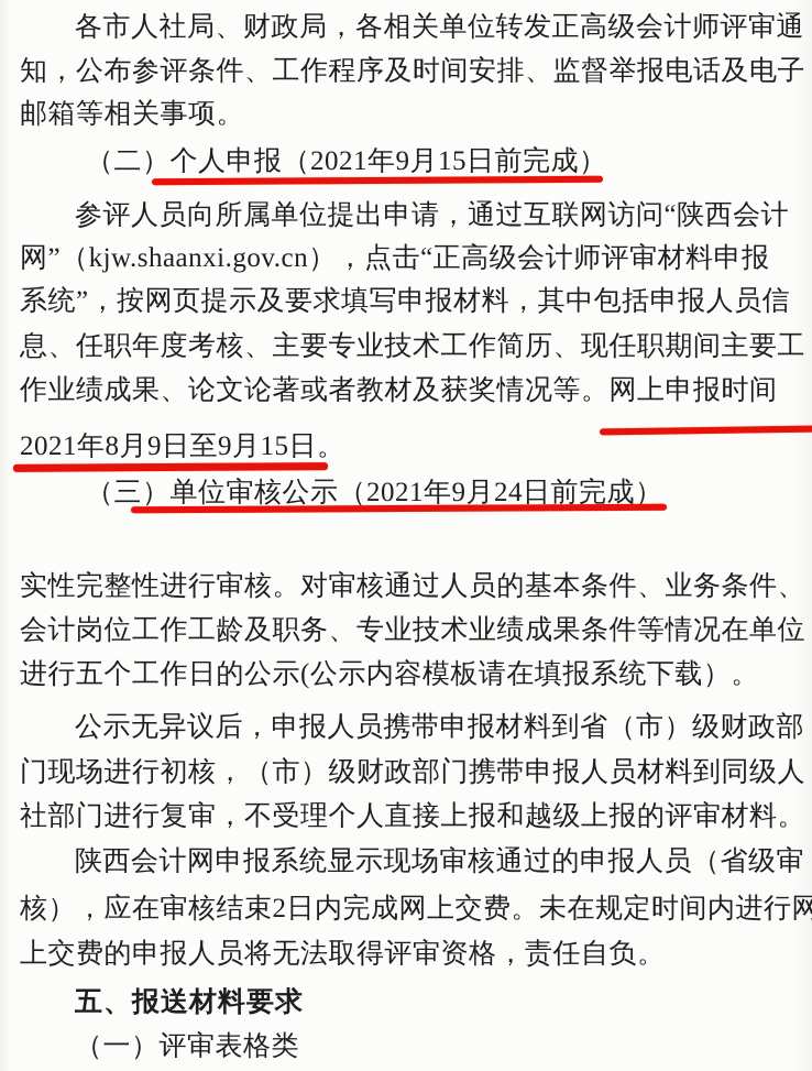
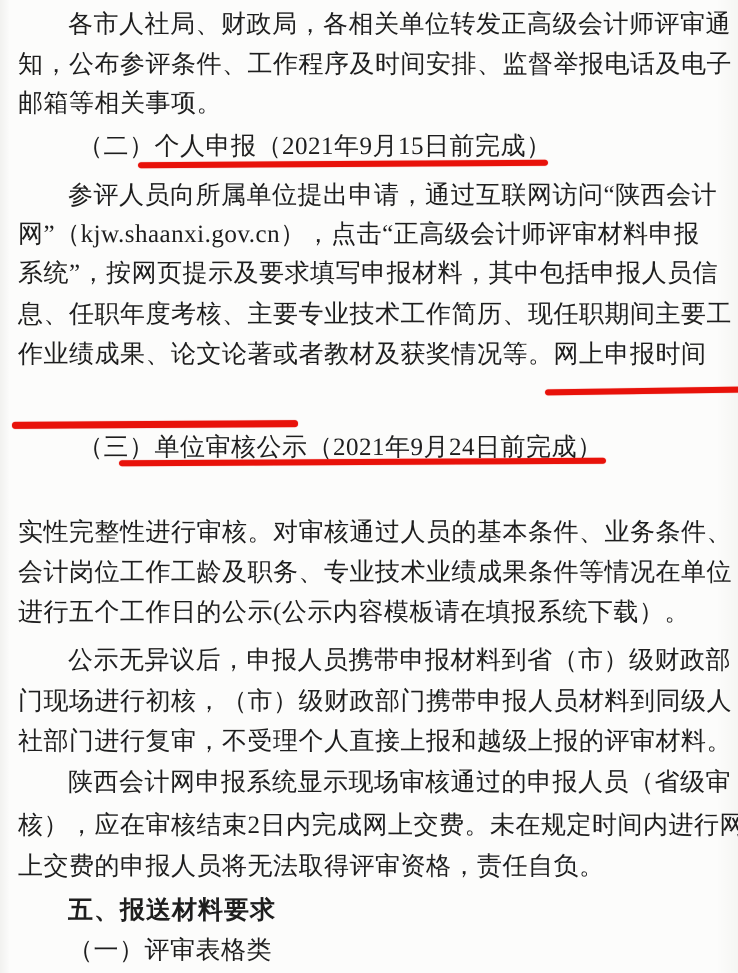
  各市人社局、财政局，各相关单位转发正高级会计师评审通
  知，公布参评条件、工作程序及时间安排、监督举报电话及电子
  邮箱等相关事项。
  （二）个人申报（2021年9月15日前完成）
  参评人员向所属单位提出申请，通过互联网访问“陕西会计
  网”（kjw.shaanxi.gov.cn），点击“正高级会计师评审材料申报
  系统”，按网页提示及要求填写申报材料，其中包括申报人员信
  息、任职年度考核、主要专业技术工作简历、现任职期间主要工
  作业绩成果、论文论著或者教材及获奖情况等。网上申报时间
- 2021年8月9日至9月15日。
  （三）单位审核公示（2021年9月24日前完成）
  实性完整性进行审核。对审核通过人员的基本条件、业务条件、
  会计岗位工作工龄及职务、专业技术业绩成果条件等情况在单位
  进行五个工作日的公示(公示内容模板请在填报系统下载）。
  公示无异议后，申报人员携带申报材料到省（市）级财政部
  门现场进行初核，（市）级财政部门携带申报人员材料到同级人
  社部门进行复审，不受理个人直接上报和越级上报的评审材料。
  陕西会计网申报系统显示现场审核通过的申报人员（省级审
  核），应在审核结束2日内完成网上交费。未在规定时间内进行网
  上交费的申报人员将无法取得评审资格，责任自负。
  五、报送材料要求
  （一）评审表格类
